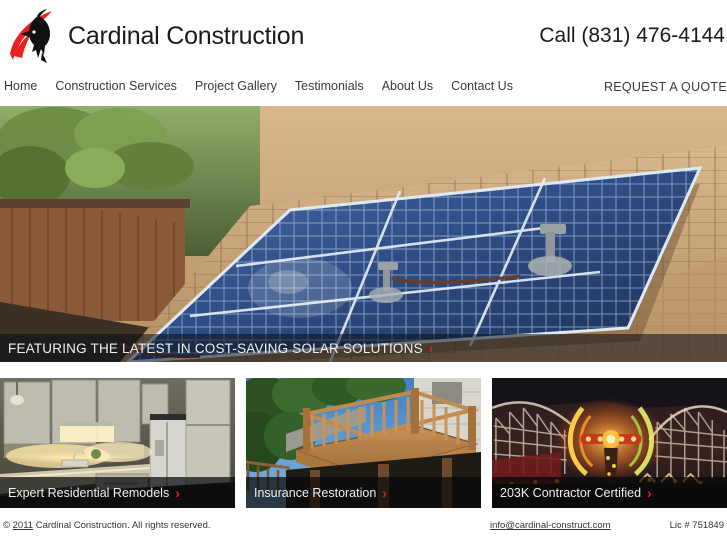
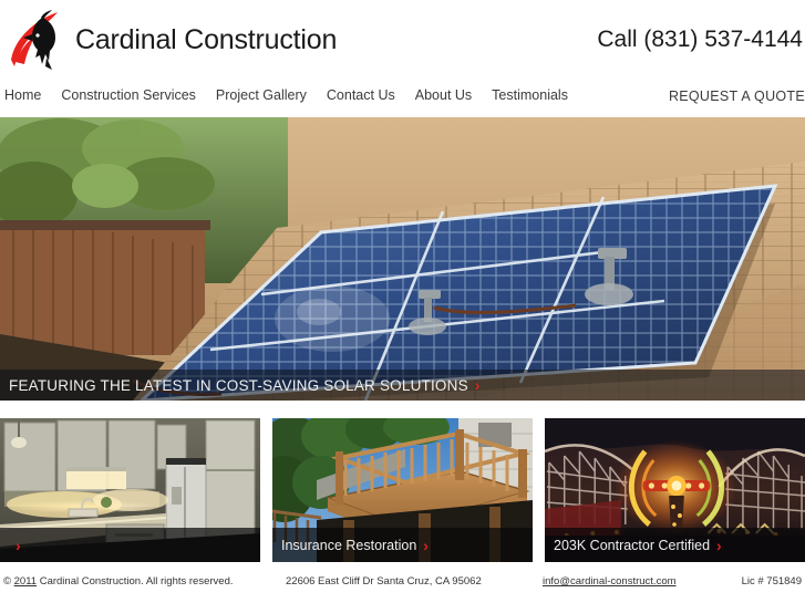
  Cardinal Construction
- Call (831) 476-4144
+ Call (831) 537-4144
  Home
  Construction Services
  Project Gallery
- Testimonials
+ Contact Us
  About Us
- Contact Us
+ Testimonials
  REQUEST A QUOTE
  FEATURING THE LATEST IN COST-SAVING SOLAR SOLUTIONS
  ›
- Expert Residential Remodels
  ›
  Insurance Restoration
  ›
  203K Contractor Certified
  ›
  © 2011 Cardinal Construction. All rights reserved.
+ 22606 East Cliff Dr Santa Cruz, CA 95062
  info@cardinal-construct.com
  Lic # 751849
